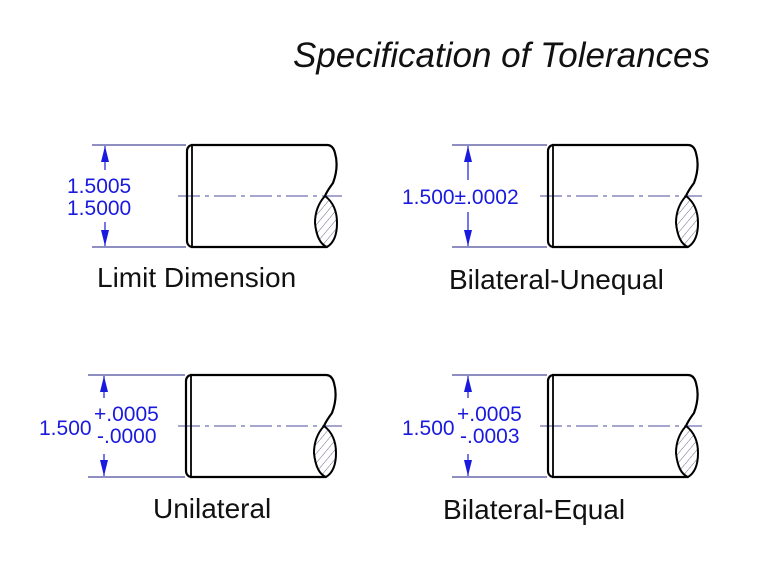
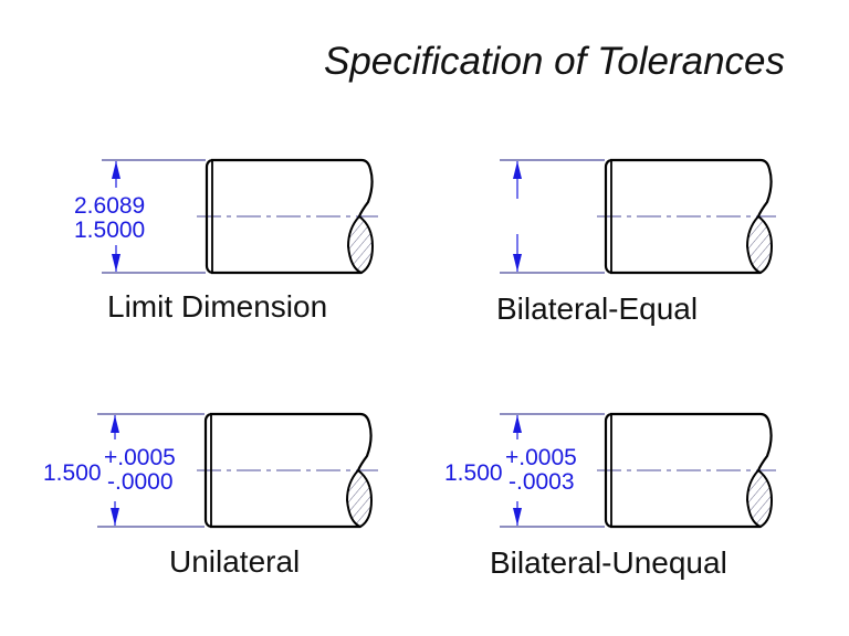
  Specification of Tolerances
- 1.5005
+ 2.6089
  1.5000
- 1.500±.0002
  1.500
  +.0005
  -.0000
  1.500
  +.0005
  -.0003
  Limit Dimension
- Bilateral-Unequal
+ Bilateral-Equal
  Unilateral
- Bilateral-Equal
+ Bilateral-Unequal
